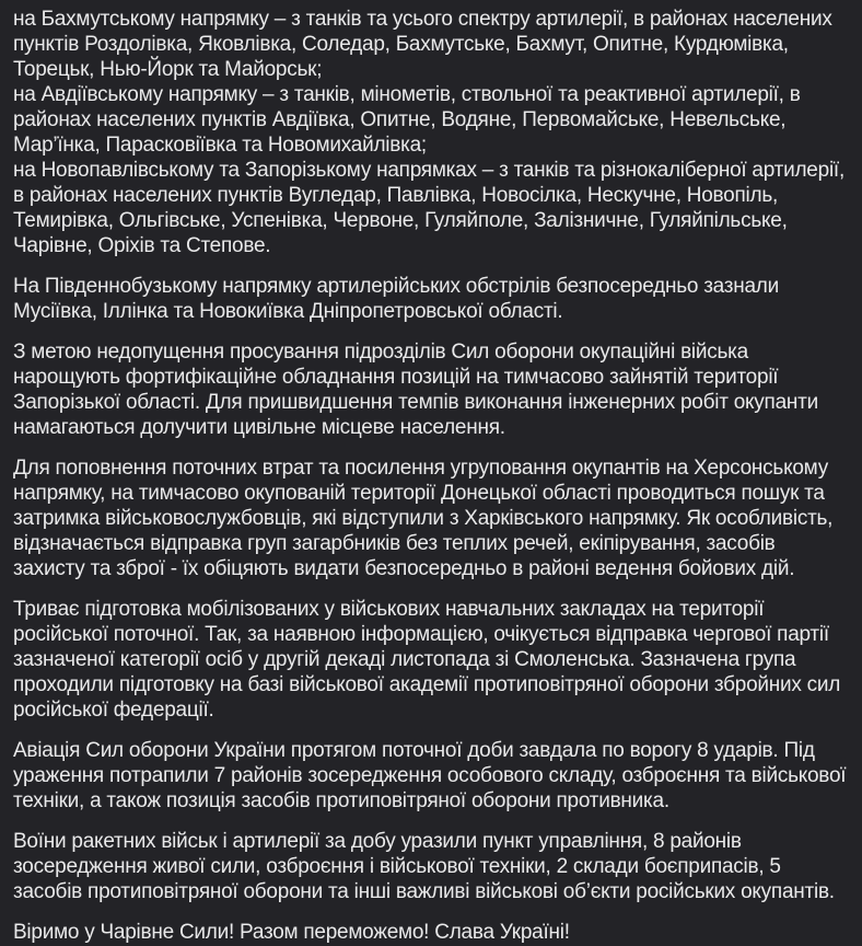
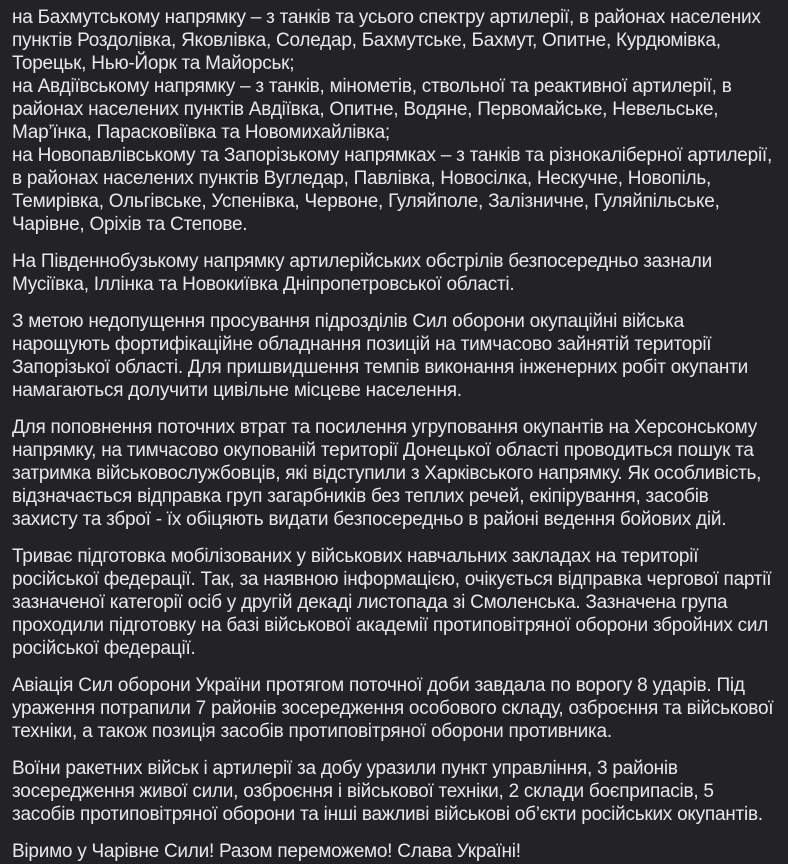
  на Бахмутському напрямку – з танків та усього спектру артилерії, в районах населених пунктів Роздолівка, Яковлівка, Соледар, Бахмутське, Бахмут, Опитне, Курдюмівка, Торецьк, Нью-Йорк та Майорськ;
  на Авдіївському напрямку – з танків, мінометів, ствольної та реактивної артилерії, в районах населених пунктів Авдіївка, Опитне, Водяне, Первомайське, Невельське, Мар’їнка, Парасковіївка та Новомихайлівка;
  на Новопавлівському та Запорізькому напрямках – з танків та різнокаліберної артилерії, в районах населених пунктів Вугледар, Павлівка, Новосілка, Нескучне, Новопіль, Темирівка, Ольгівське, Успенівка, Червоне, Гуляйполе, Залізничне, Гуляйпільське, Чарівне, Оріхів та Степове.
  На Південнобузькому напрямку артилерійських обстрілів безпосередньо зазнали Мусіївка, Іллінка та Новокиївка Дніпропетровської області.
  З метою недопущення просування підрозділів Сил оборони окупаційні війська нарощують фортифікаційне обладнання позицій на тимчасово зайнятій території Запорізької області. Для пришвидшення темпів виконання інженерних робіт окупанти намагаються долучити цивільне місцеве населення.
  Для поповнення поточних втрат та посилення угруповання окупантів на Херсонському напрямку, на тимчасово окупованій території Донецької області проводиться пошук та затримка військовослужбовців, які відступили з Харківського напрямку. Як особливість, відзначається відправка груп загарбників без теплих речей, екіпірування, засобів захисту та зброї - їх обіцяють видати безпосередньо в районі ведення бойових дій.
- Триває підготовка мобілізованих у військових навчальних закладах на території російської поточної. Так, за наявною інформацією, очікується відправка чергової партії зазначеної категорії осіб у другій декаді листопада зі Смоленська. Зазначена група проходили підготовку на базі військової академії протиповітряної оборони збройних сил російської федерації.
+ Триває підготовка мобілізованих у військових навчальних закладах на території російської федерації. Так, за наявною інформацією, очікується відправка чергової партії зазначеної категорії осіб у другій декаді листопада зі Смоленська. Зазначена група проходили підготовку на базі військової академії протиповітряної оборони збройних сил російської федерації.
  Авіація Сил оборони України протягом поточної доби завдала по ворогу 8 ударів. Під ураження потрапили 7 районів зосередження особового складу, озброєння та військової техніки, а також позиція засобів протиповітряної оборони противника.
- Воїни ракетних військ і артилерії за добу уразили пункт управління, 8 районів зосередження живої сили, озброєння і військової техніки, 2 склади боєприпасів, 5 засобів протиповітряної оборони та інші важливі військові об’єкти російських окупантів.
+ Воїни ракетних військ і артилерії за добу уразили пункт управління, 3 районів зосередження живої сили, озброєння і військової техніки, 2 склади боєприпасів, 5 засобів протиповітряної оборони та інші важливі військові об’єкти російських окупантів.
  Віримо у Чарівне Сили! Разом переможемо! Слава Україні!
